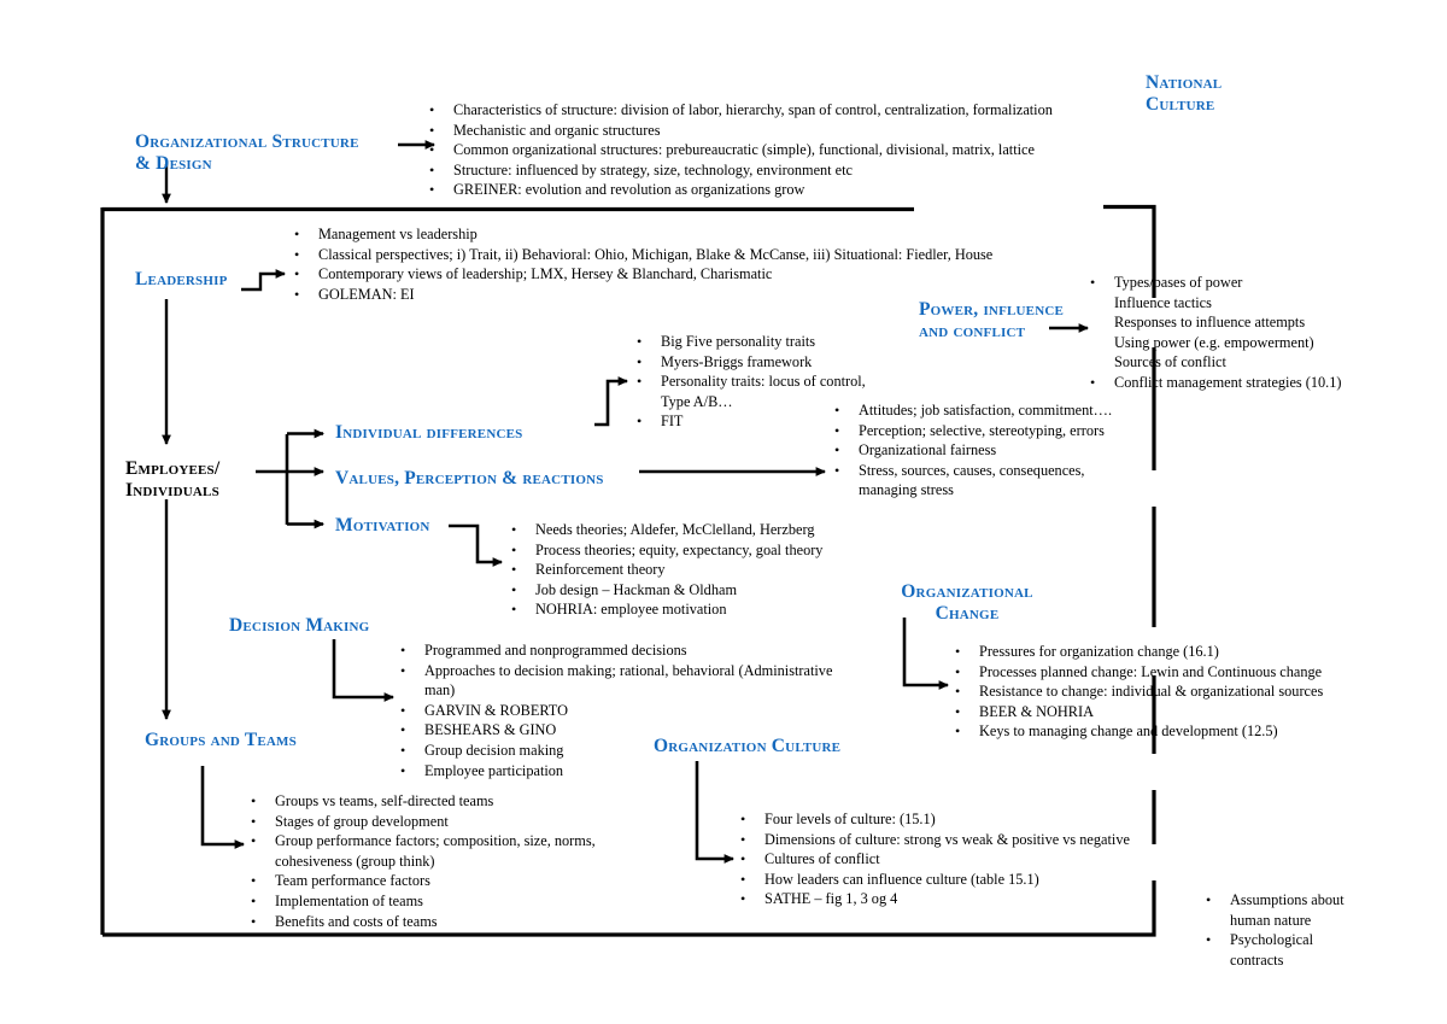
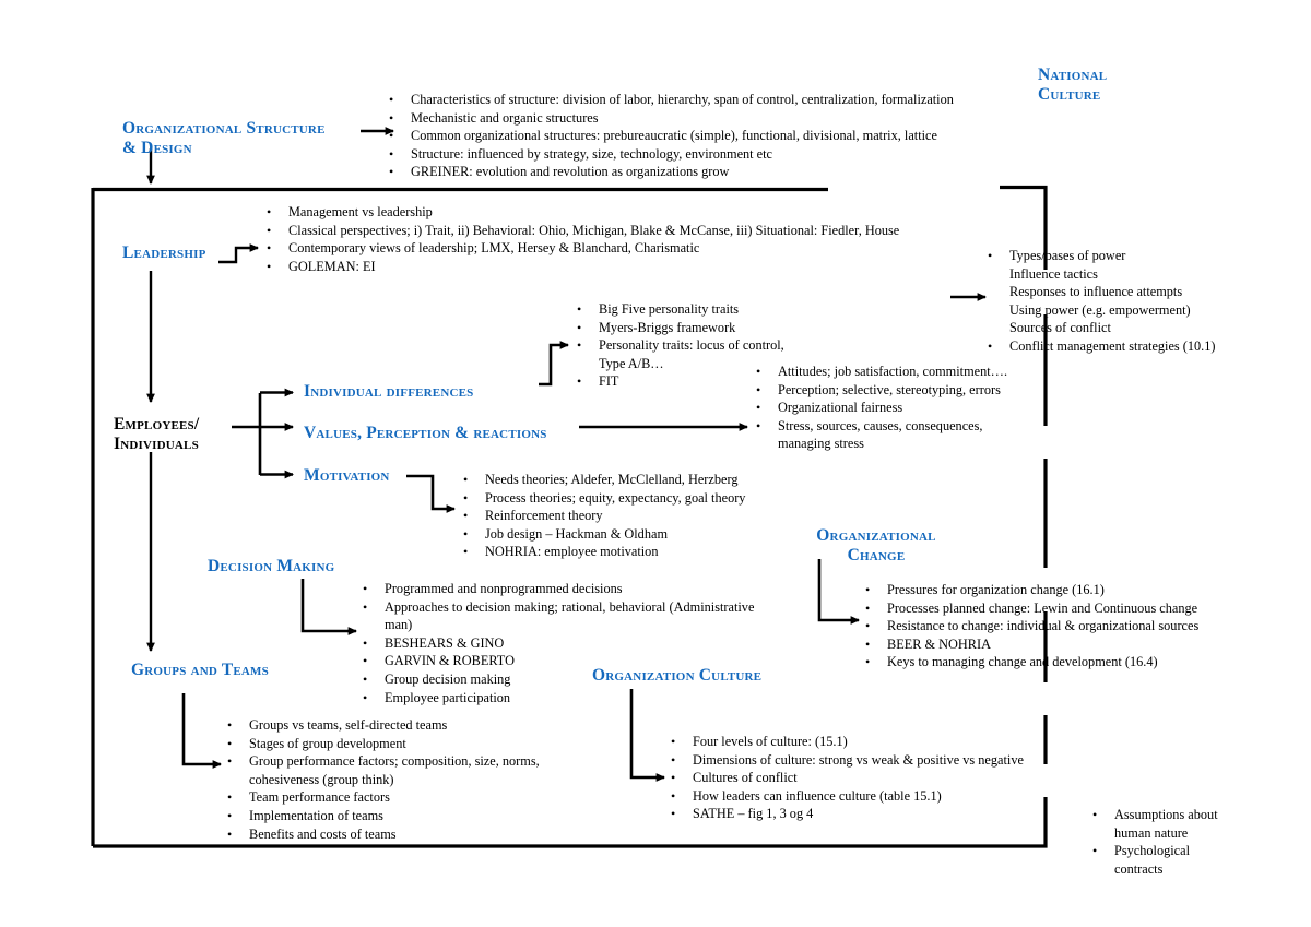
  Organizational Structure
  & Design
  National
  Culture
  Leadership
- Power, influence
- and conflict
  Employees/
  Individuals
  Individual differences
  Values, Perception & reactions
  Motivation
  Decision Making
  Organizational
  Change
  Groups and Teams
  Organization Culture
  •
  Characteristics of structure: division of labor, hierarchy, span of control, centralization, formalization
  •
  Mechanistic and organic structures
  •
  Common organizational structures: prebureaucratic (simple), functional, divisional, matrix, lattice
  •
  Structure: influenced by strategy, size, technology, environment etc
  •
  GREINER: evolution and revolution as organizations grow
  •
  Management vs leadership
  •
  Classical perspectives; i) Trait, ii) Behavioral: Ohio, Michigan, Blake & McCanse, iii) Situational: Fiedler, House
  •
  Contemporary views of leadership; LMX, Hersey & Blanchard, Charismatic
  •
  GOLEMAN: EI
  •
  Types/bases of power
  Influence tactics
  Responses to influence attempts
  Using power (e.g. empowerment)
  Sources of conflict
  •
  Conflict management strategies (10.1)
  •
  Big Five personality traits
  •
  Myers-Briggs framework
  •
  Personality traits: locus of control,
  Type A/B…
  •
  FIT
  •
  Attitudes; job satisfaction, commitment….
  •
  Perception; selective, stereotyping, errors
  •
  Organizational fairness
  •
  Stress, sources, causes, consequences,
  managing stress
  •
  Needs theories; Aldefer, McClelland, Herzberg
  •
  Process theories; equity, expectancy, goal theory
  •
  Reinforcement theory
  •
  Job design – Hackman & Oldham
  •
  NOHRIA: employee motivation
  •
  Programmed and nonprogrammed decisions
  •
  Approaches to decision making; rational, behavioral (Administrative
  man)
  •
- GARVIN & ROBERTO
+ BESHEARS & GINO
  •
- BESHEARS & GINO
+ GARVIN & ROBERTO
  •
  Group decision making
  •
  Employee participation
  •
  Pressures for organization change (16.1)
  •
  Processes planned change: Lewin and Continuous change
  •
  Resistance to change: individual & organizational sources
  •
  BEER & NOHRIA
  •
- Keys to managing change and development (12.5)
+ Keys to managing change and development (16.4)
  •
  Groups vs teams, self-directed teams
  •
  Stages of group development
  •
  Group performance factors; composition, size, norms,
  cohesiveness (group think)
  •
  Team performance factors
  •
  Implementation of teams
  •
  Benefits and costs of teams
  •
  Four levels of culture: (15.1)
  •
  Dimensions of culture: strong vs weak & positive vs negative
  •
  Cultures of conflict
  •
  How leaders can influence culture (table 15.1)
  •
  SATHE – fig 1, 3 og 4
  •
  Assumptions about
  human nature
  •
  Psychological
  contracts
